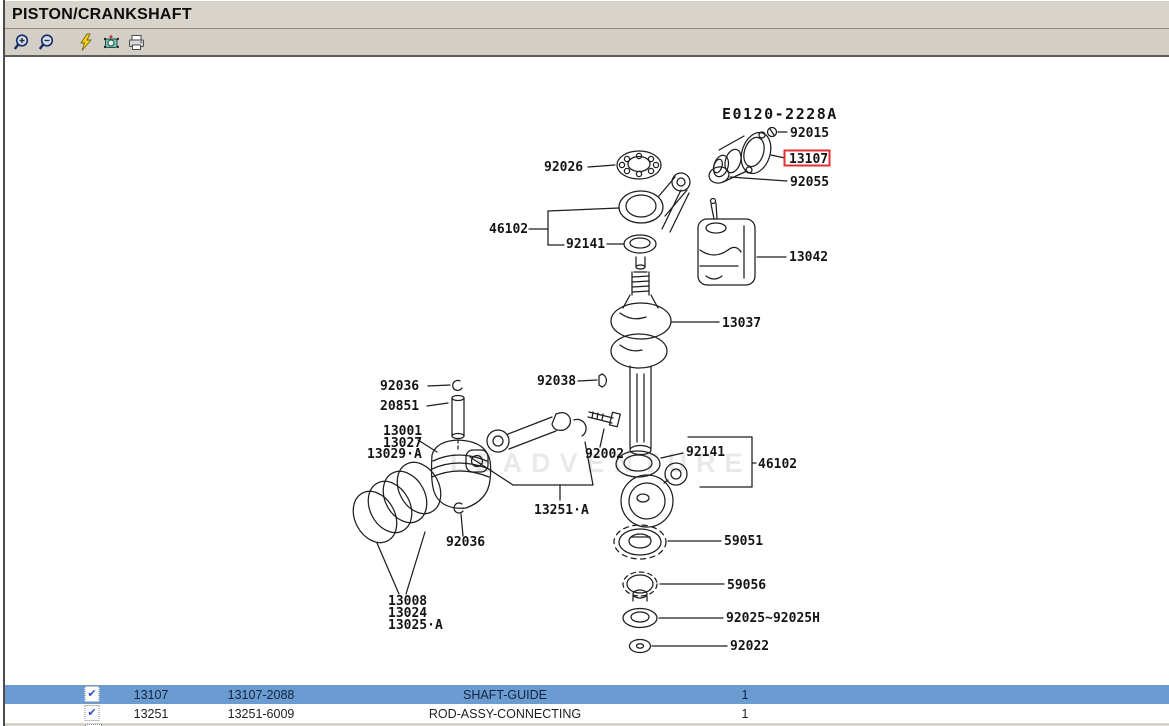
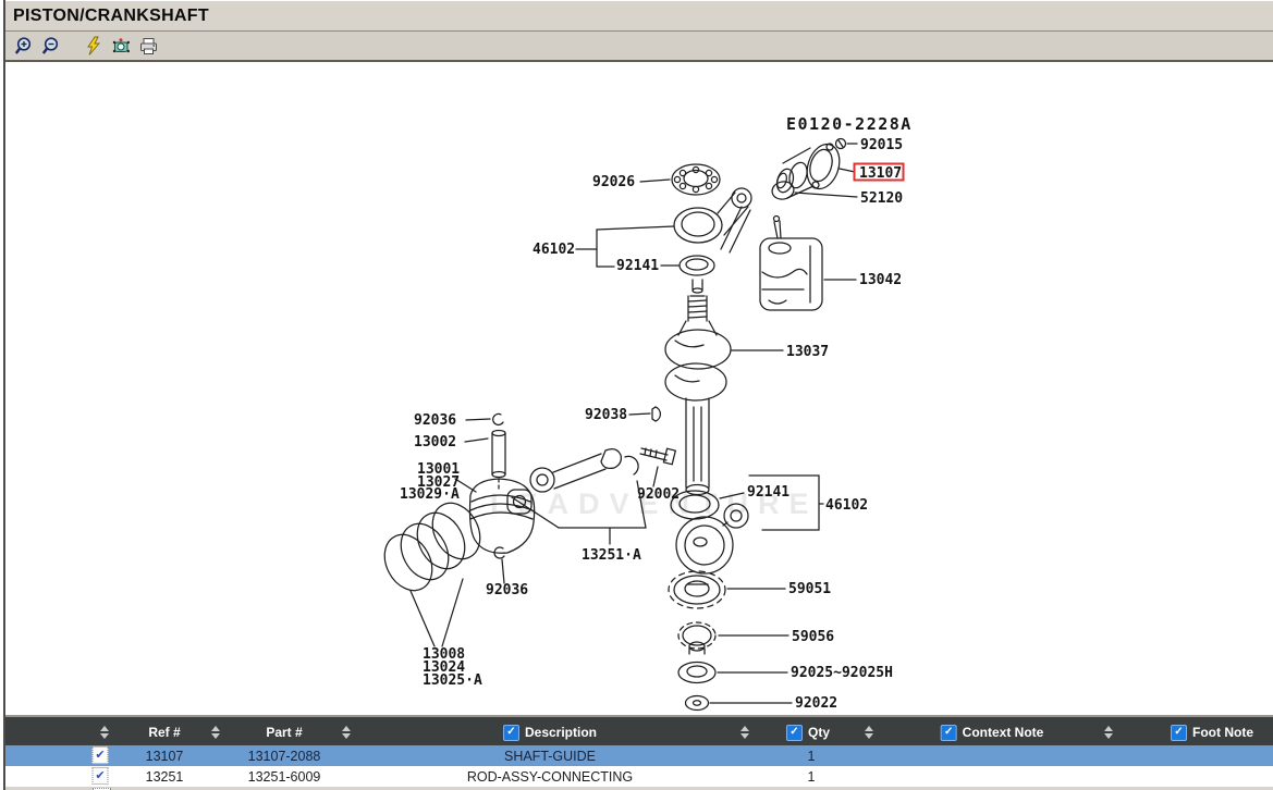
  PISTON/CRANKSHAFT
  EADVENTURE
  E0120-2228A
  92015
  13107
- 92055
+ 52120
  92026
  46102
  92141
  13042
  13037
  92036
- 20851
+ 13002
  13001
  13027
  13029·A
  92038
  92002
  13251·A
  92141
  46102
  59051
  59056
  92025~92025H
  92022
  92036
  13008
  13024
  13025·A
+ Ref #
+ Part #
+ Description
+ Qty
+ Context Note
+ Foot Note
  13107
  13107-2088
  SHAFT-GUIDE
  1
  13251
  13251-6009
  ROD-ASSY-CONNECTING
  1
